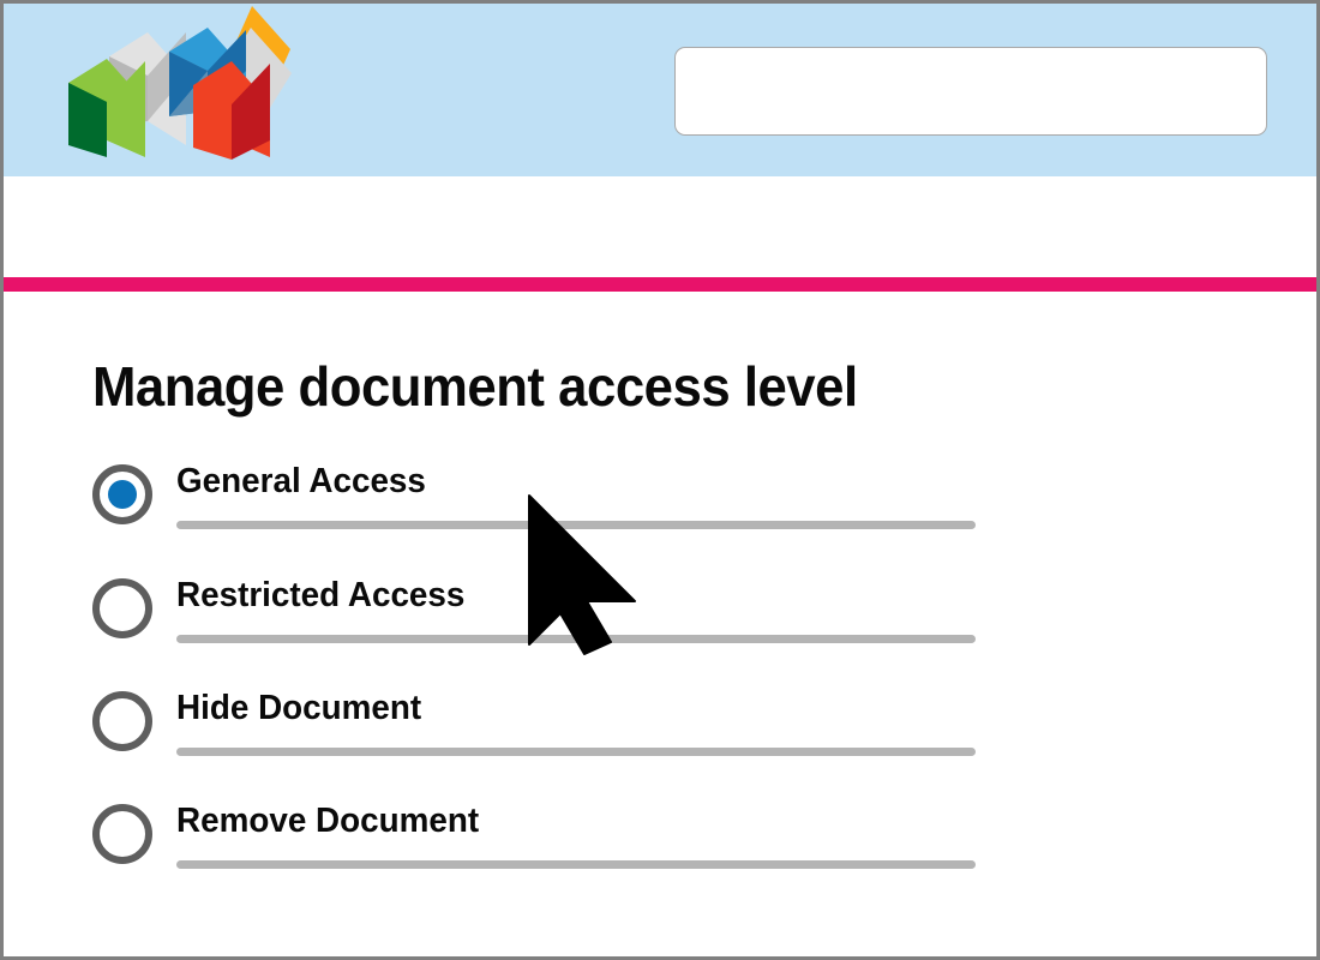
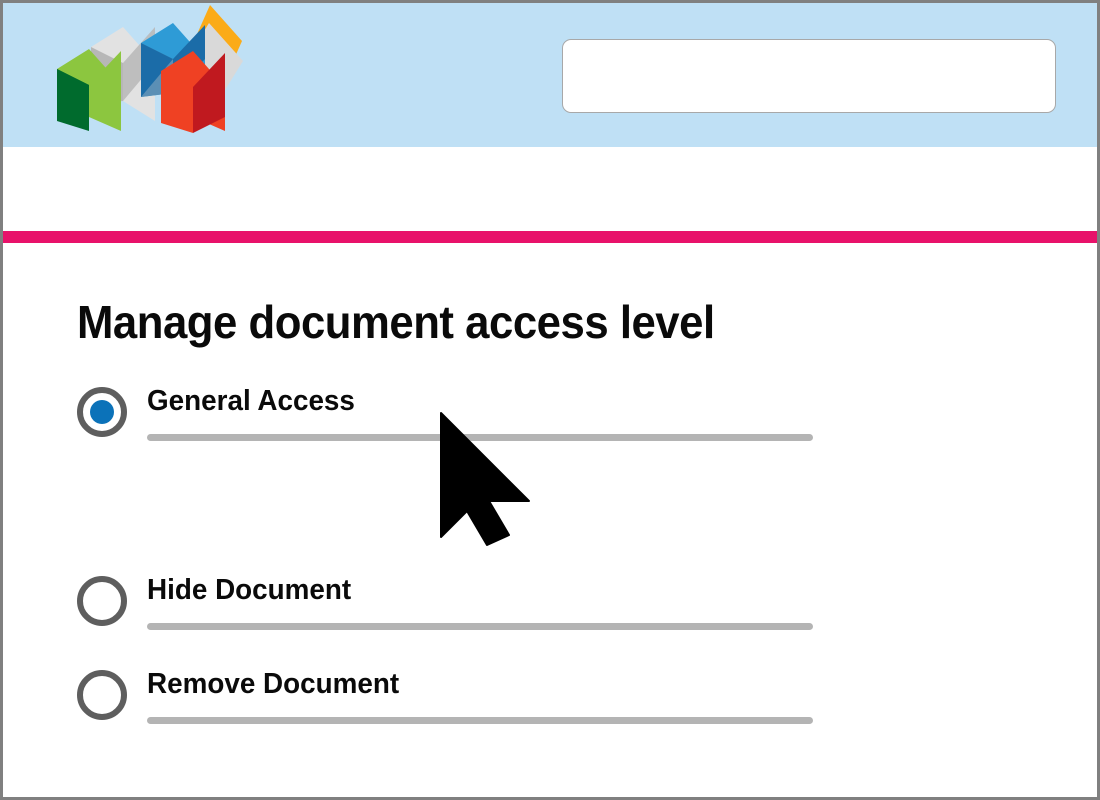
  Manage document access level
  General Access
- Restricted Access
  Hide Document
  Remove Document
